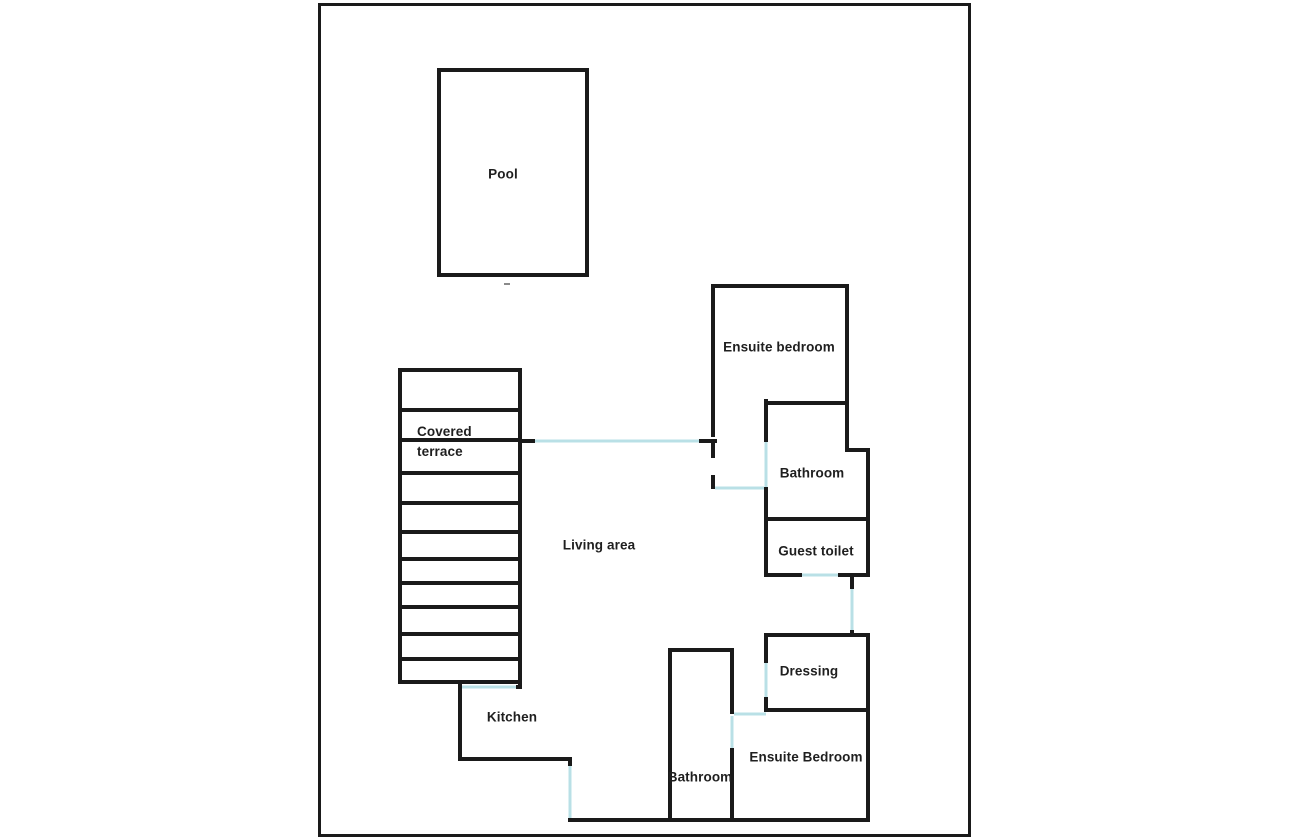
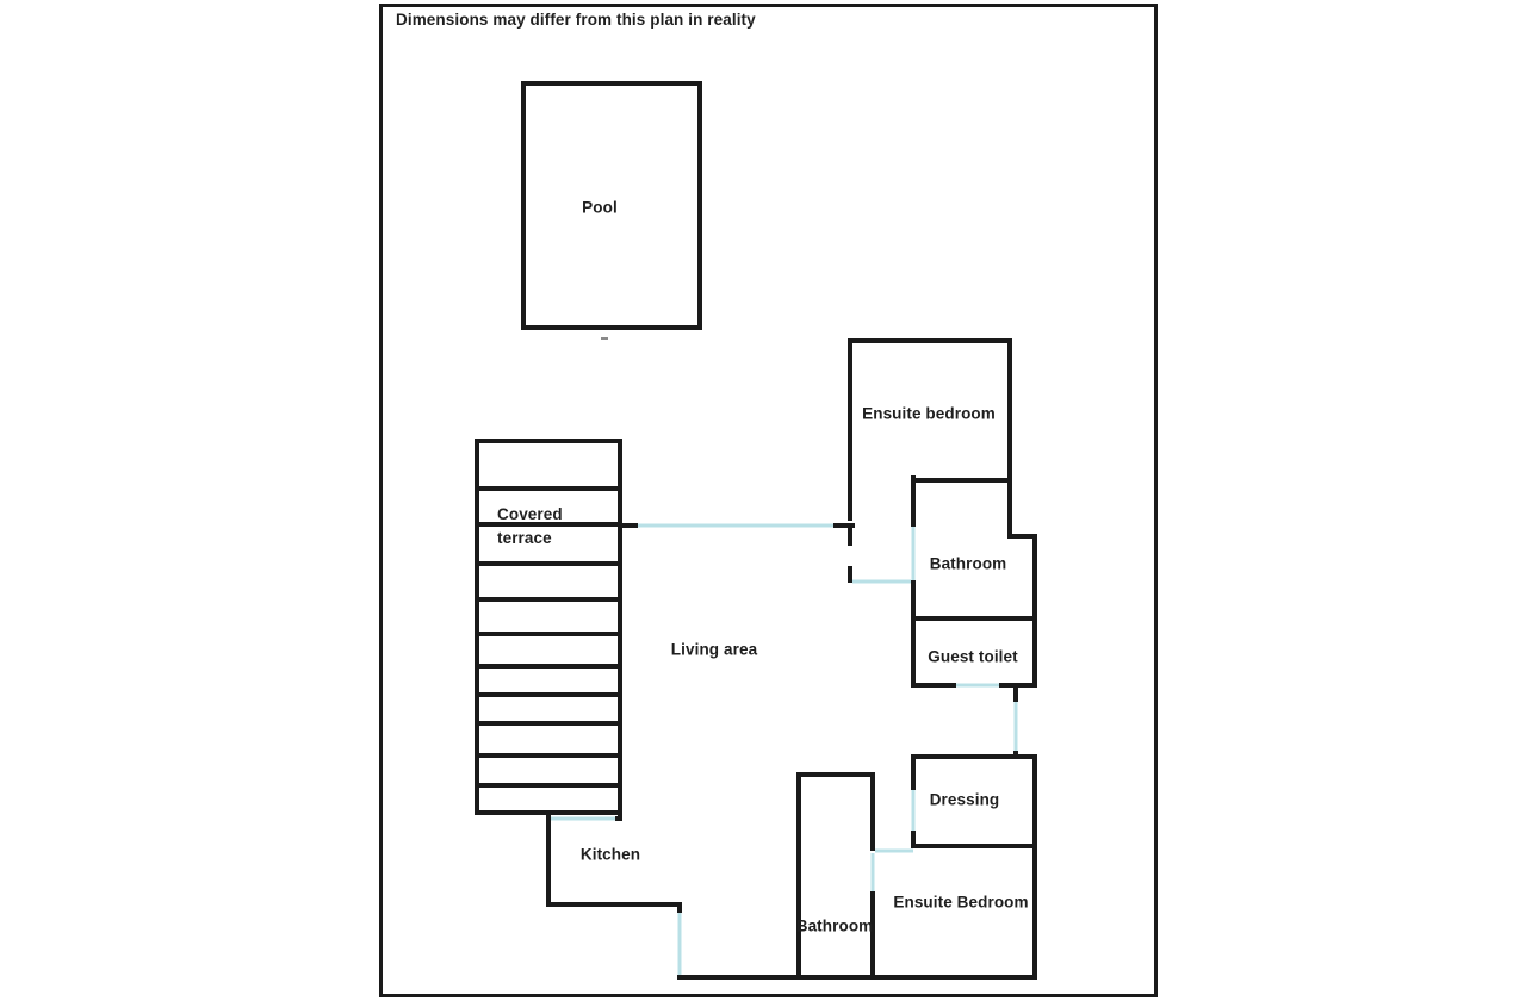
+ Dimensions may differ from this plan in reality
  Pool
  Ensuite bedroom
  Covered
  terrace
  Bathroom
  Guest toilet
  Living area
  Dressing
  Kitchen
  Bathroom
  Ensuite Bedroom
